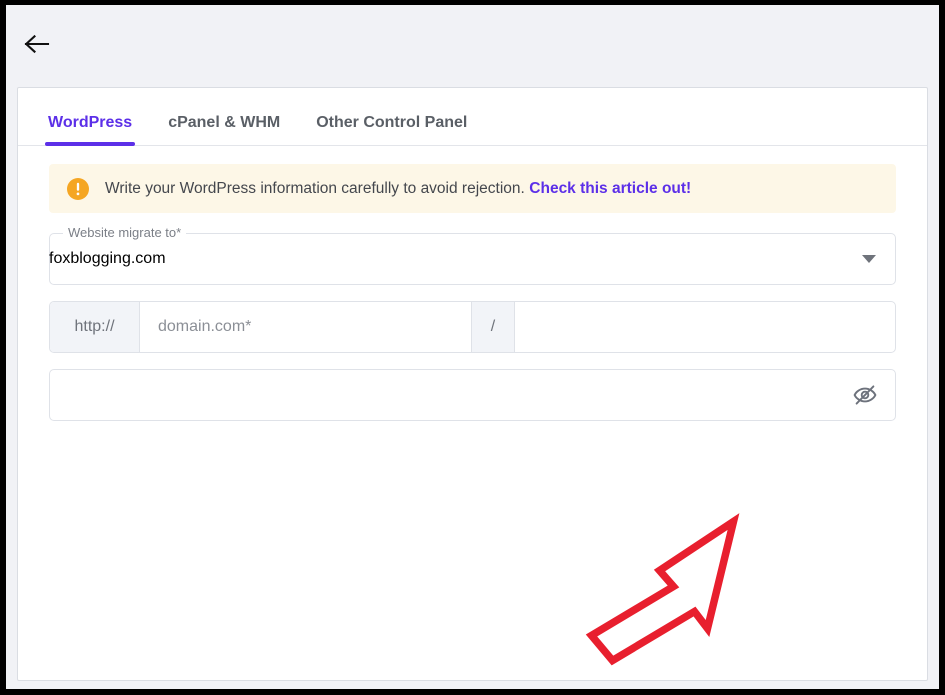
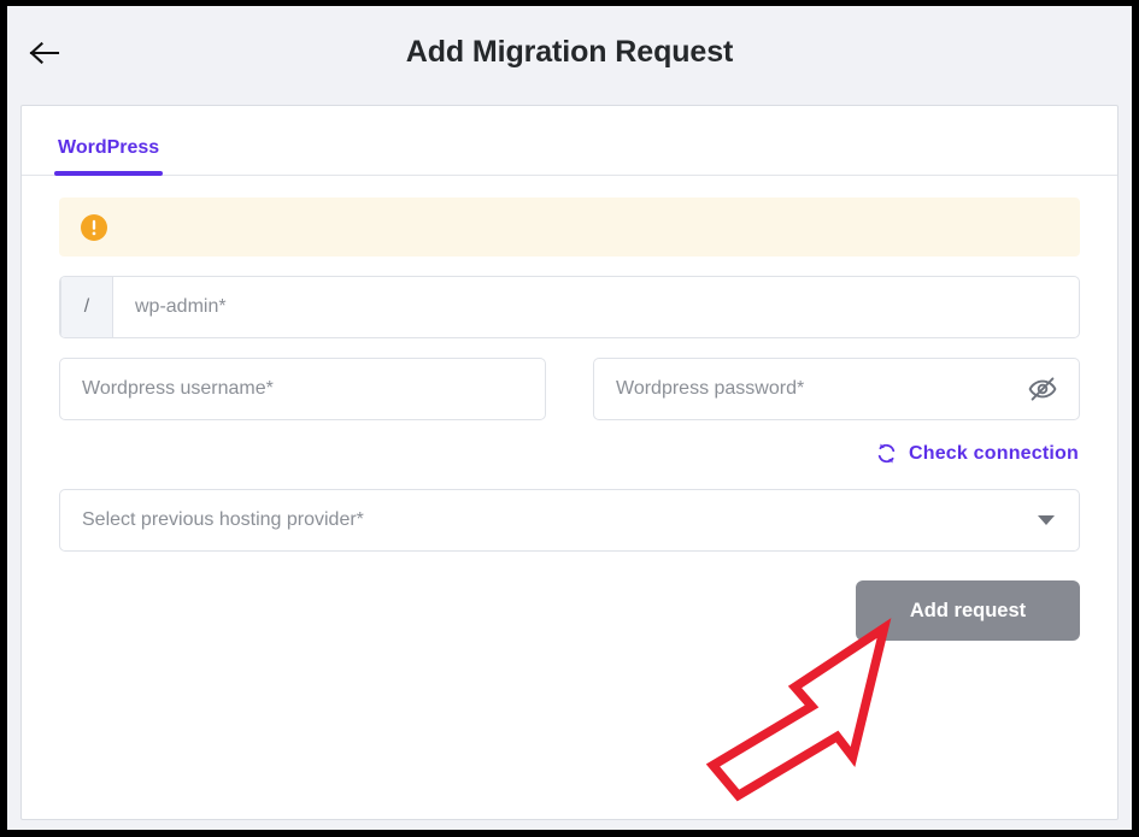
+ Add Migration Request
  WordPress
- cPanel & WHM
- Other Control Panel
- Write your WordPress information carefully to avoid rejection. Check this article out!
- Website migrate to*
- foxblogging.com
- http://
- domain.com*
  /
+ wp-admin*
+ Wordpress username*
+ Wordpress password*
+ Check connection
+ Select previous hosting provider*
+ Add request
